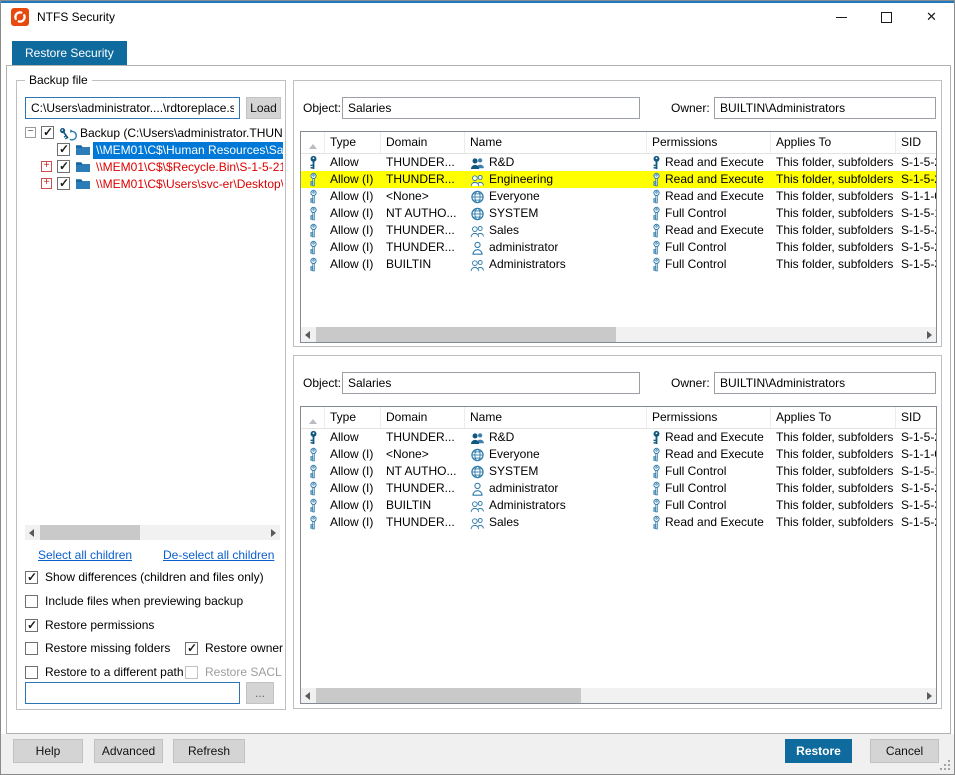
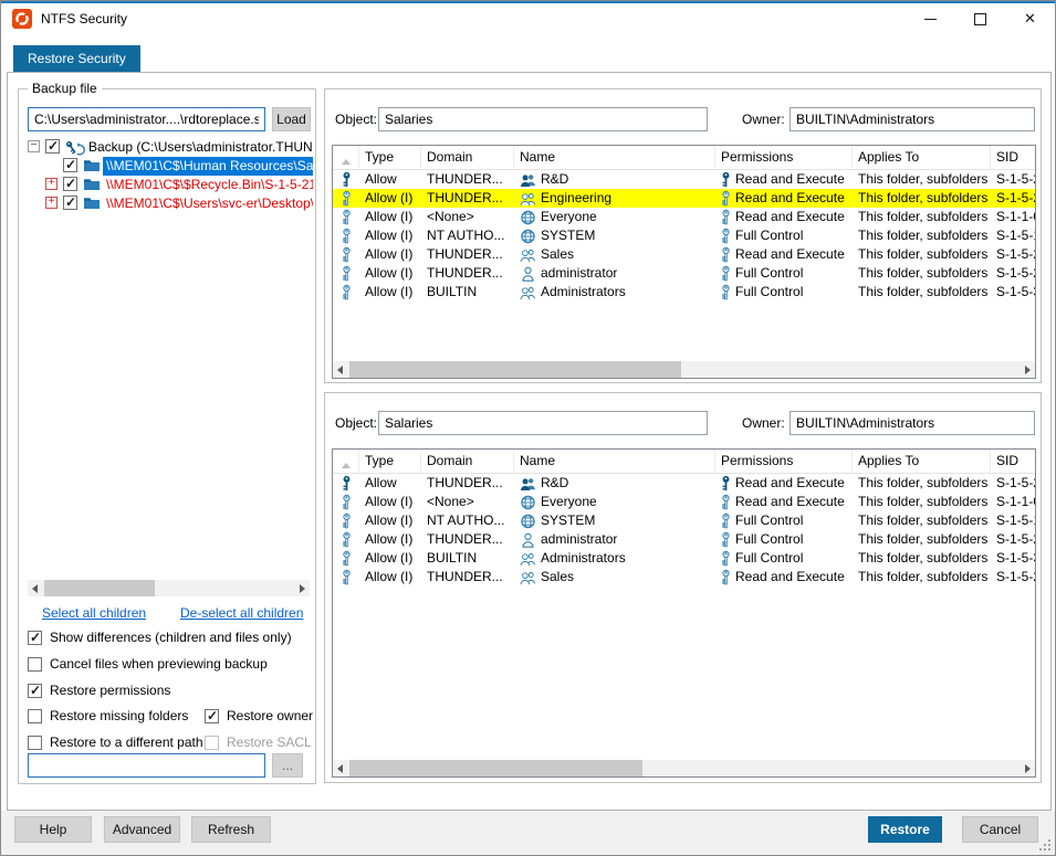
  NTFS Security
  ✕
  Restore Security
  Backup file
  C:\Users\administrator....\rdtoreplace.s
  Load
  −
  Backup (C:\Users\administrator.THUN
  \\MEM01\C$\Human Resources\Sa
  +
  \\MEM01\C$\$Recycle.Bin\S-1-5-21
  +
  \\MEM01\C$\Users\svc-er\Desktop\
  Select all children
  De-select all children
  Show differences (children and files only)
- Include files when previewing backup
+ Cancel files when previewing backup
  Restore permissions
  Restore missing folders
  Restore owner
  Restore to a different path
  Restore SACL
  ...
  Object:
  Salaries
  Owner:
  BUILTIN\Administrators
  Type
  Domain
  Name
  Permissions
  Applies To
  SID
  Allow
  THUNDER...
  R&D
  Read and Execute
  This folder, subfolders
  S-1-5-
  Allow (I)
  THUNDER...
  Engineering
  Read and Execute
  This folder, subfolders
  S-1-5-
  Allow (I)
  <None>
  Everyone
  Read and Execute
  This folder, subfolders
  S-1-1-
  Allow (I)
  NT AUTHO...
  SYSTEM
  Full Control
  This folder, subfolders
  S-1-5-
  Allow (I)
  THUNDER...
  Sales
  Read and Execute
  This folder, subfolders
  S-1-5-
  Allow (I)
  THUNDER...
  administrator
  Full Control
  This folder, subfolders
  S-1-5-
  Allow (I)
  BUILTIN
  Administrators
  Full Control
  This folder, subfolders
  S-1-5-
  Object:
  Salaries
  Owner:
  BUILTIN\Administrators
  Type
  Domain
  Name
  Permissions
  Applies To
  SID
  Allow
  THUNDER...
  R&D
  Read and Execute
  This folder, subfolders
  S-1-5-
  Allow (I)
  <None>
  Everyone
  Read and Execute
  This folder, subfolders
  S-1-1-
  Allow (I)
  NT AUTHO...
  SYSTEM
  Full Control
  This folder, subfolders
  S-1-5-
  Allow (I)
  THUNDER...
  administrator
  Full Control
  This folder, subfolders
  S-1-5-
  Allow (I)
  BUILTIN
  Administrators
  Full Control
  This folder, subfolders
  S-1-5-
  Allow (I)
  THUNDER...
  Sales
  Read and Execute
  This folder, subfolders
  S-1-5-
  Help
  Advanced
  Refresh
  Restore
  Cancel
